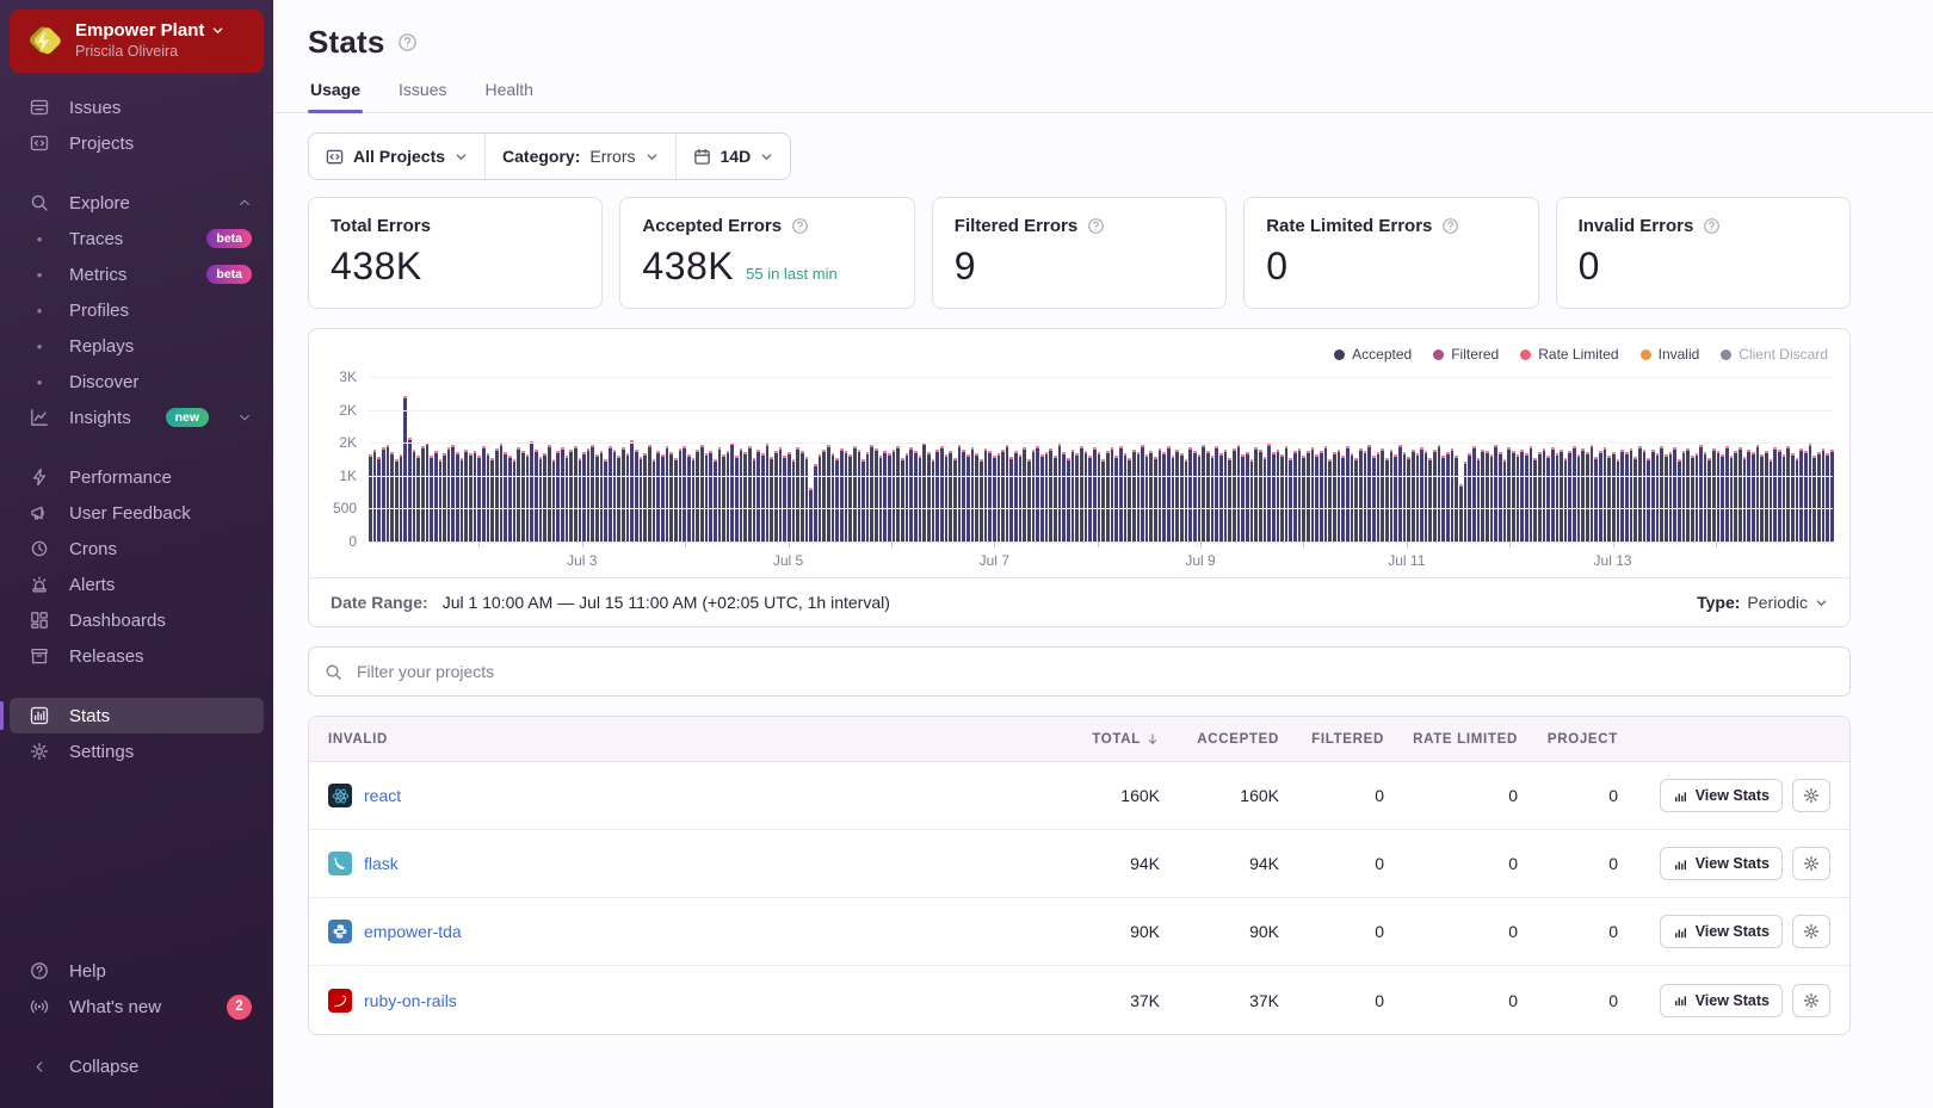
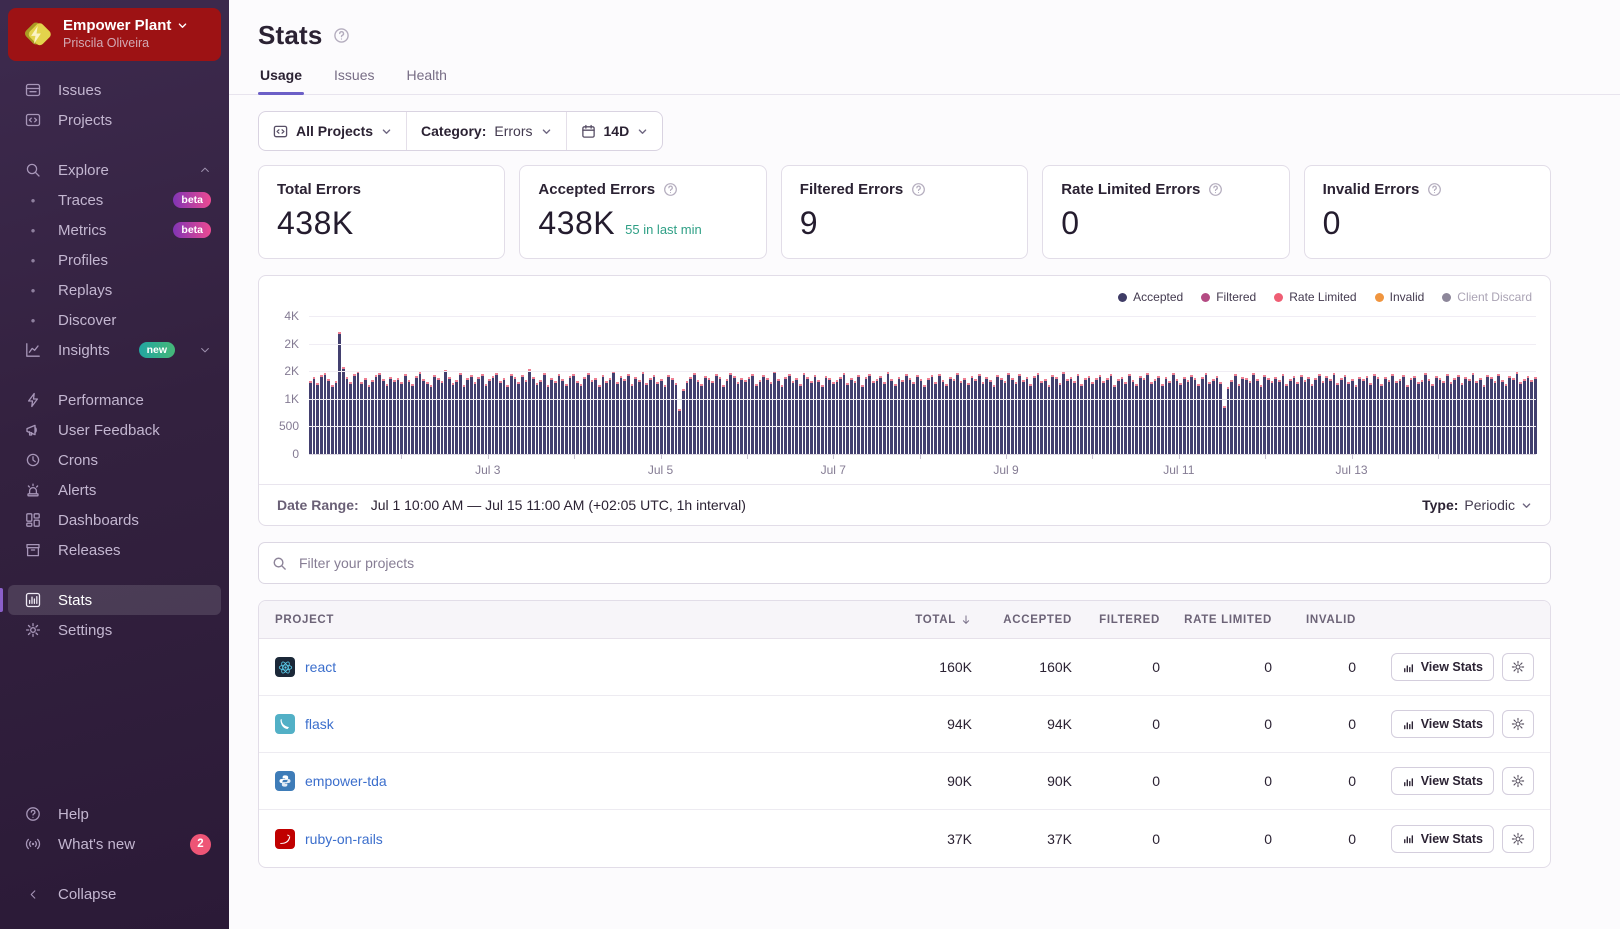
  Empower Plant
  Priscila Oliveira
  Issues
  Projects
  Explore
  •
  Traces
  beta
  •
  Metrics
  beta
  •
  Profiles
  •
  Replays
  •
  Discover
  Insights
  new
  Performance
  User Feedback
  Crons
  Alerts
  Dashboards
  Releases
  Stats
  Settings
  Help
  What's new
  2
  Collapse
  Stats
  Usage
  Issues
  Health
  All Projects
  Category:
  Errors
  14D
  Total Errors
  438K
  Accepted Errors
  438K
  55 in last min
  Filtered Errors
  9
  Rate Limited Errors
  0
  Invalid Errors
  0
  Accepted
  Filtered
  Rate Limited
  Invalid
  Client Discard
- 3K
+ 4K
  2K
  2K
  1K
  500
  0
  Jul 3
  Jul 5
  Jul 7
  Jul 9
  Jul 11
  Jul 13
  Date Range: Jul 1 10:00 AM — Jul 15 11:00 AM (+02:05 UTC, 1h interval)
  Type:
  Periodic
  Filter your projects
- INVALID
+ PROJECT
  TOTAL
  ACCEPTED
  FILTERED
  RATE LIMITED
- PROJECT
+ INVALID
  react
  160K
  160K
  0
  0
  0
  View Stats
  flask
  94K
  94K
  0
  0
  0
  View Stats
  empower-tda
  90K
  90K
  0
  0
  0
  View Stats
  ruby-on-rails
  37K
  37K
  0
  0
  0
  View Stats
